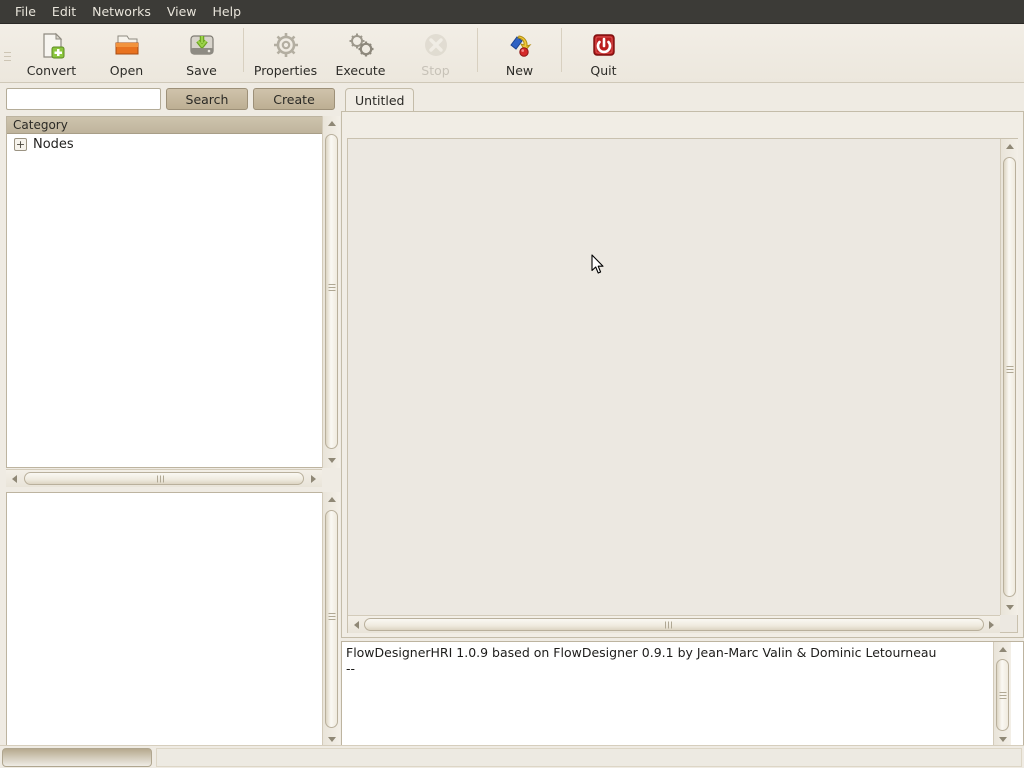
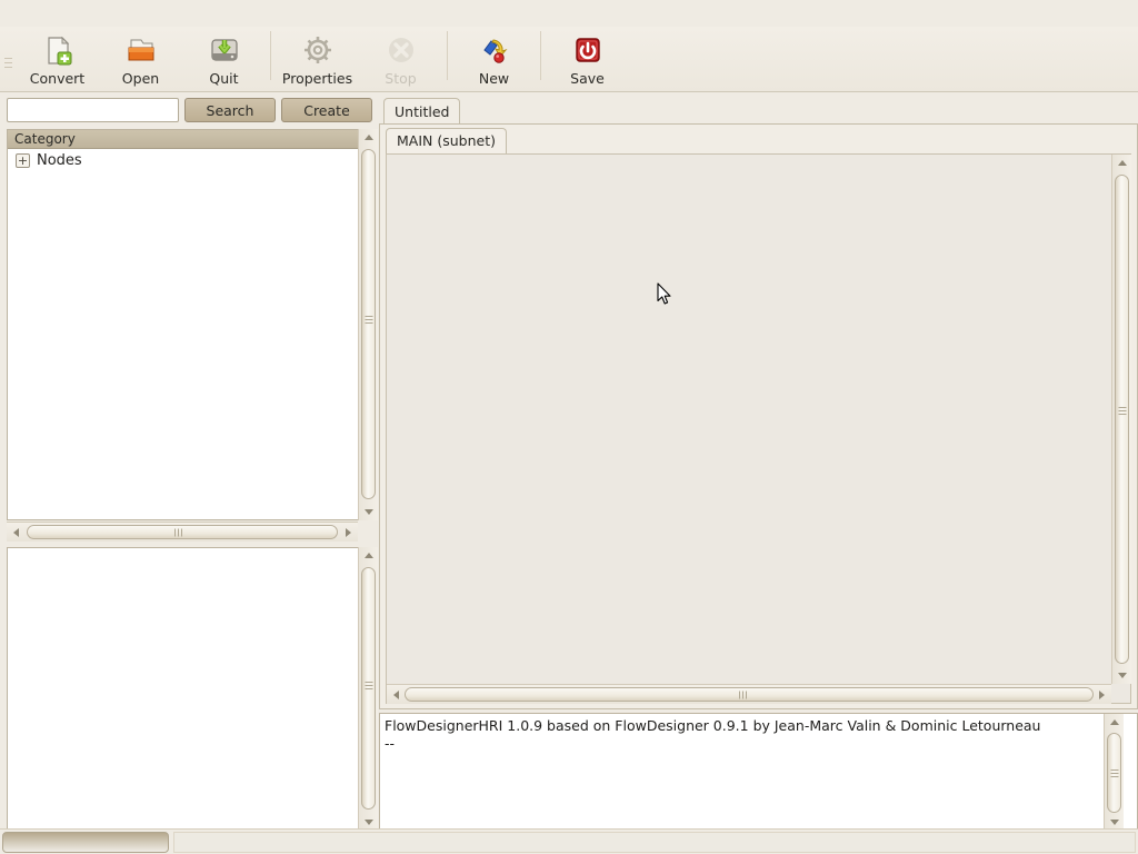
- File
- Edit
- Networks
- View
- Help
  Convert
  Open
- Save
+ Quit
  Properties
- Execute
  Stop
  New
- Quit
+ Save
  Search
  Create
  Category
  +
  Nodes
  Untitled
+ MAIN (subnet)
  FlowDesignerHRI 1.0.9 based on FlowDesigner 0.9.1 by Jean-Marc Valin & Dominic Letourneau
  --
